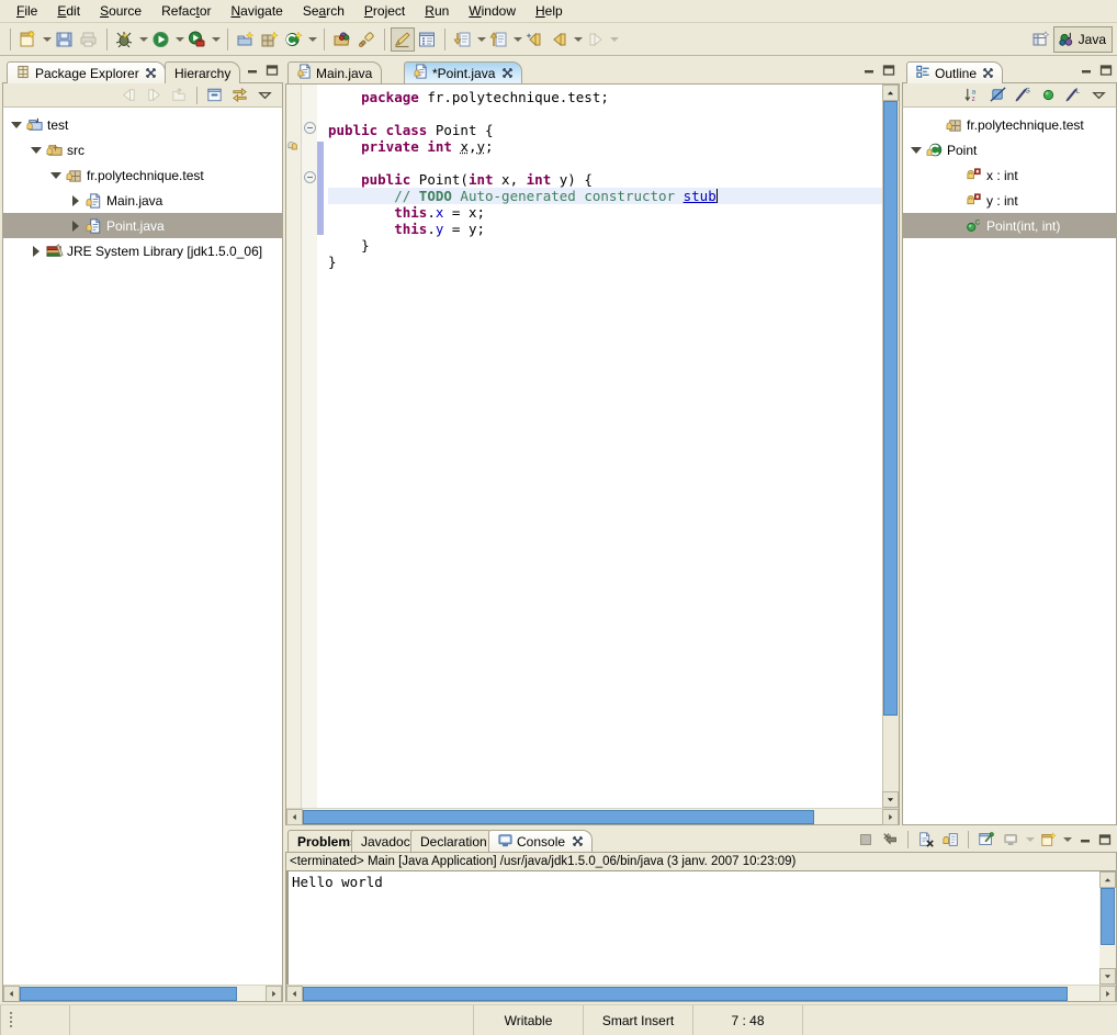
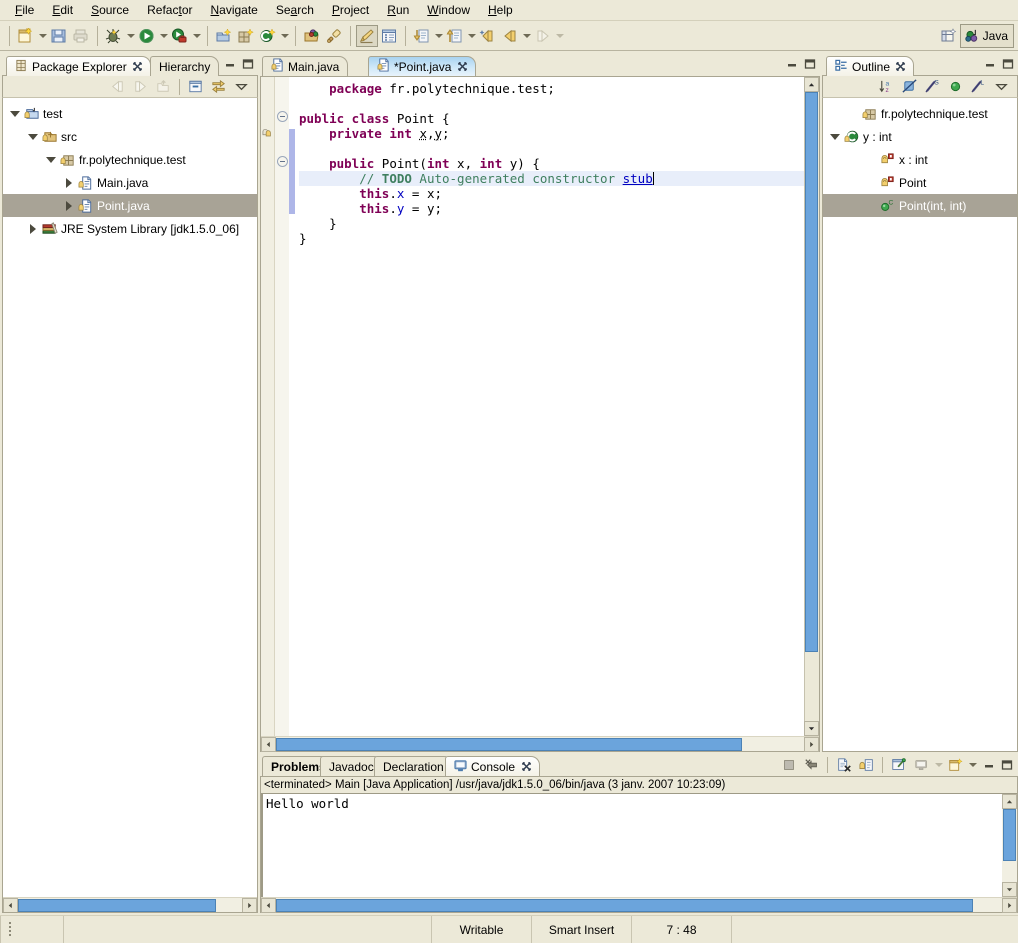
  File
  Edit
  Source
  Refactor
  Navigate
  Search
  Project
  Run
  Window
  Help
  Java
  Package Explorer
  Hierarchy
  test
  src
  fr.polytechnique.test
  Main.java
  Point.java
  JRE System Library [jdk1.5.0_06]
  Main.java
  *Point.java
  package fr.polytechnique.test;
  public class Point {
  private int x,y;
  public Point(int x, int y) {
  // TODO Auto-generated constructor stub
  this.x = x;
  this.y = y;
  }
  }
  Outline
  fr.polytechnique.test
- Point
+ y : int
  x : int
- y : int
+ Point
  Point(int, int)
  Problem
  Javadoc
  Declaration
  Console
  <terminated> Main [Java Application] /usr/java/jdk1.5.0_06/bin/java (3 janv. 2007 10:23:09)
  Hello world
  Writable
  Smart Insert
  7 : 48
